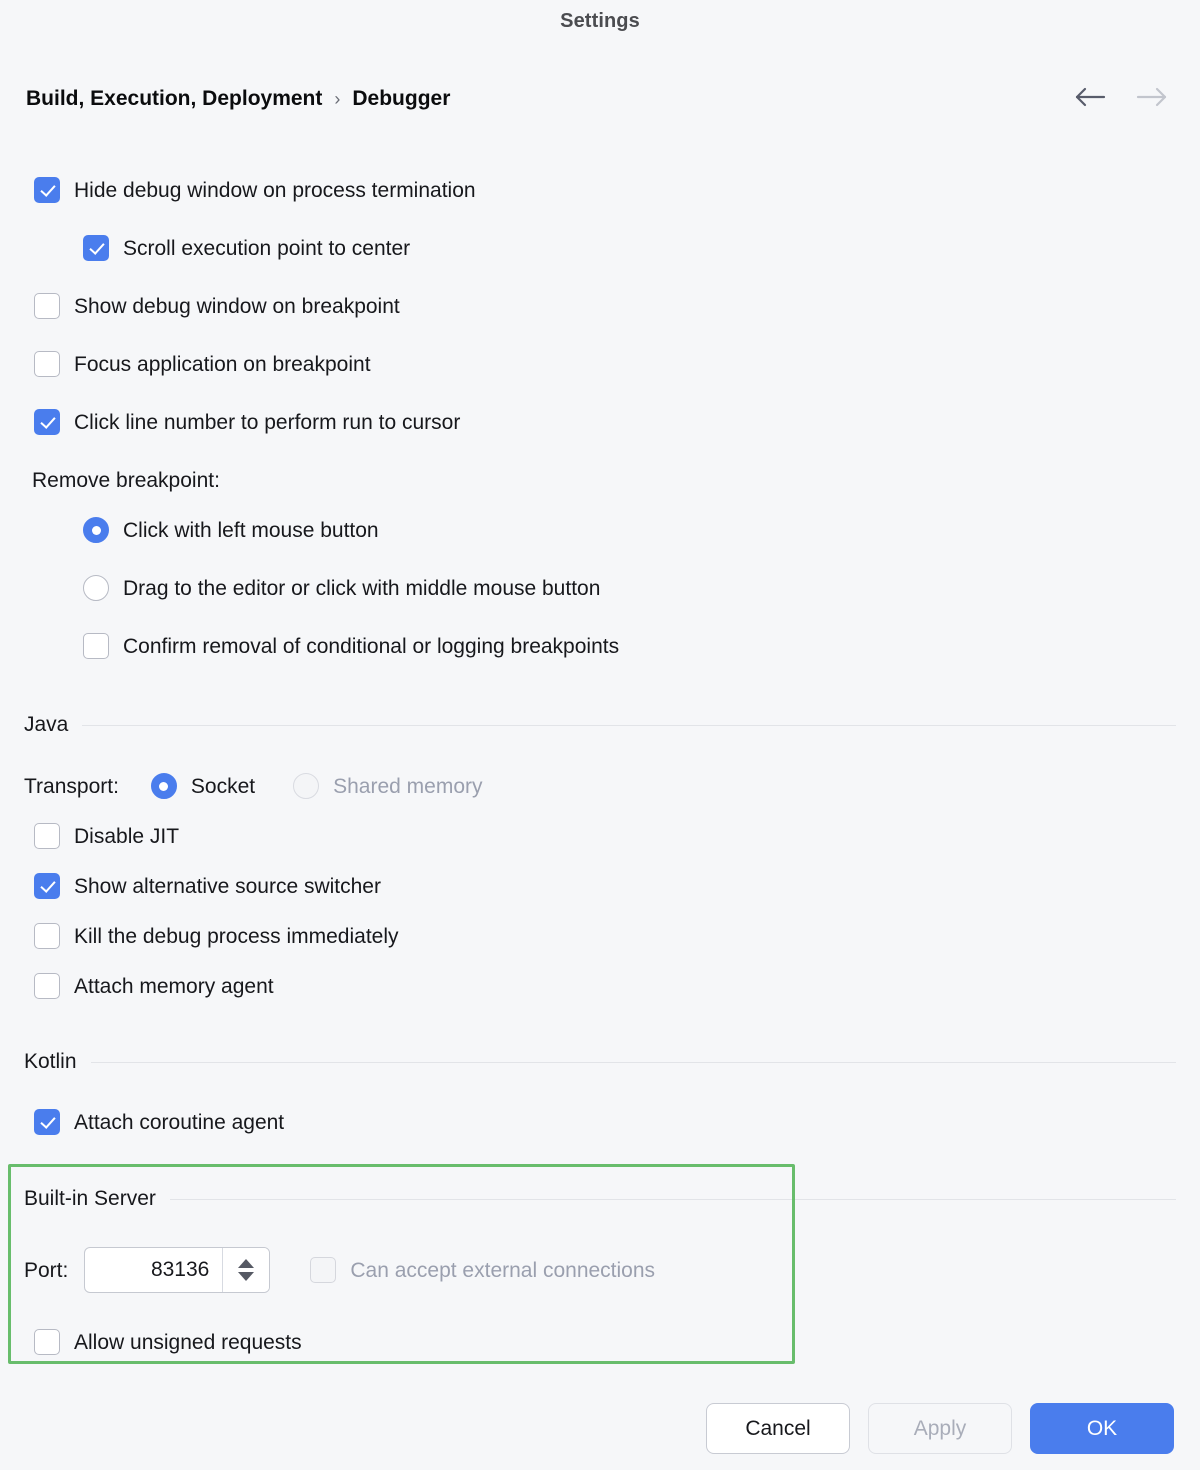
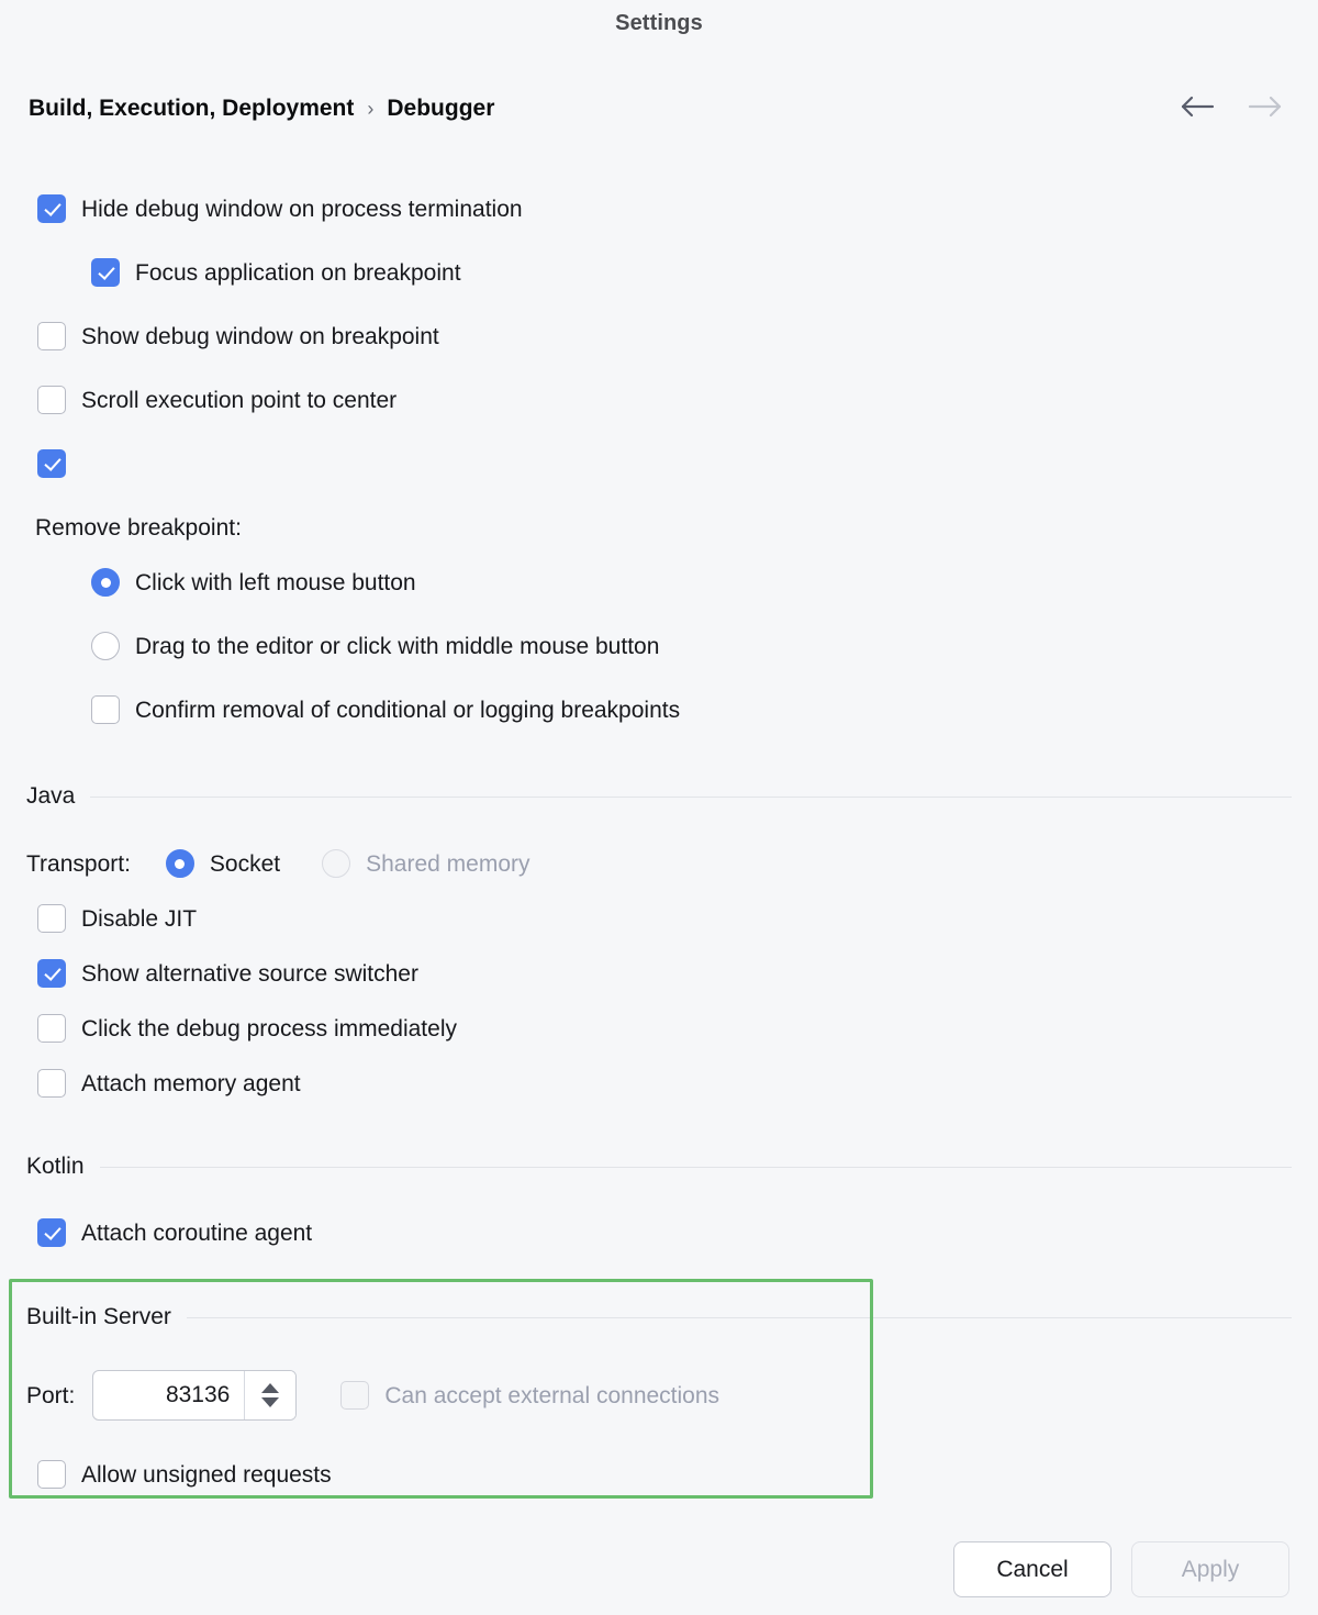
  Settings
  Build, Execution, Deployment
  ›
  Debugger
  Hide debug window on process termination
- Scroll execution point to center
+ Focus application on breakpoint
  Show debug window on breakpoint
- Focus application on breakpoint
+ Scroll execution point to center
- Click line number to perform run to cursor
  Remove breakpoint:
  Click with left mouse button
  Drag to the editor or click with middle mouse button
  Confirm removal of conditional or logging breakpoints
  Java
  Transport:
  Socket
  Shared memory
  Disable JIT
  Show alternative source switcher
- Kill the debug process immediately
+ Click the debug process immediately
  Attach memory agent
  Kotlin
  Attach coroutine agent
  Built-in Server
  Port:
  83136
  Can accept external connections
  Allow unsigned requests
  Cancel
  Apply
- OK
